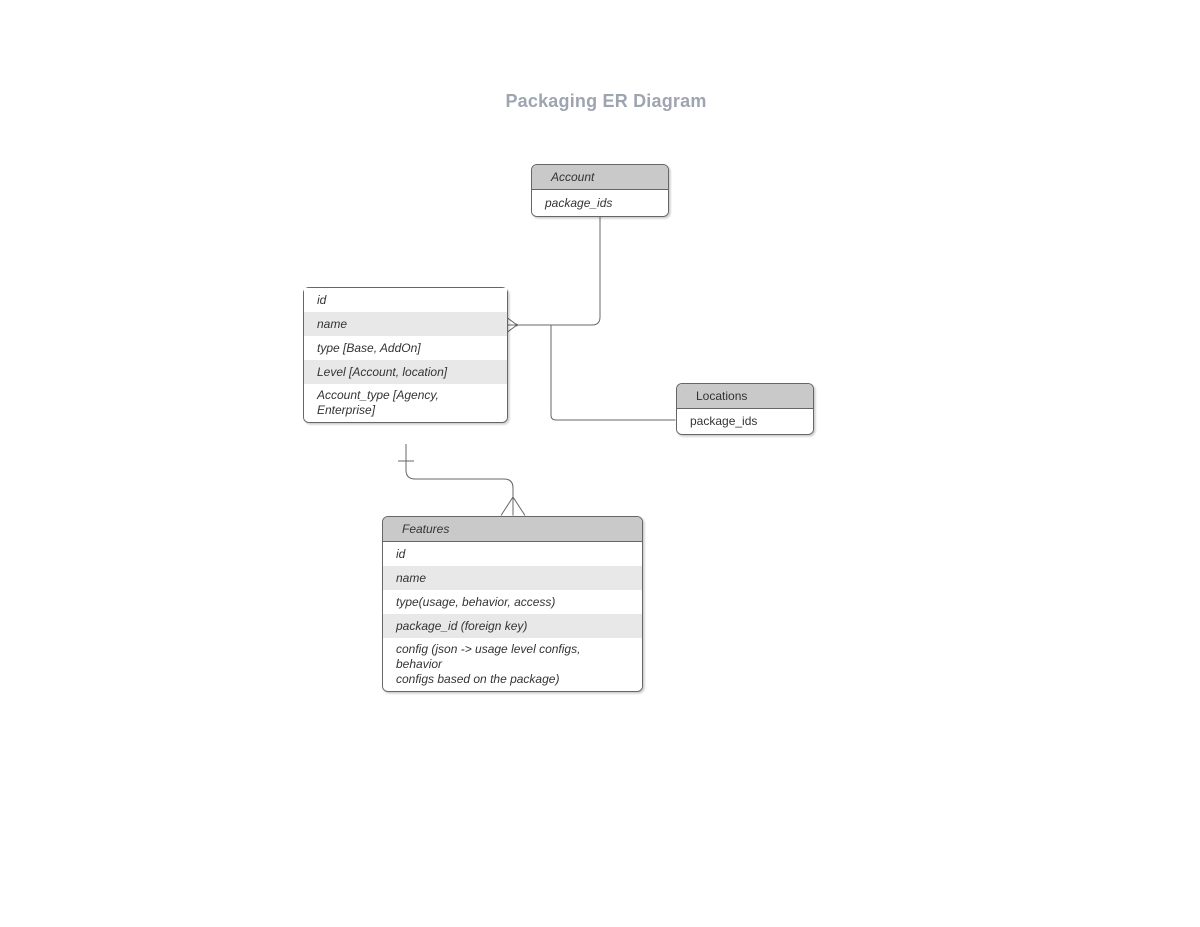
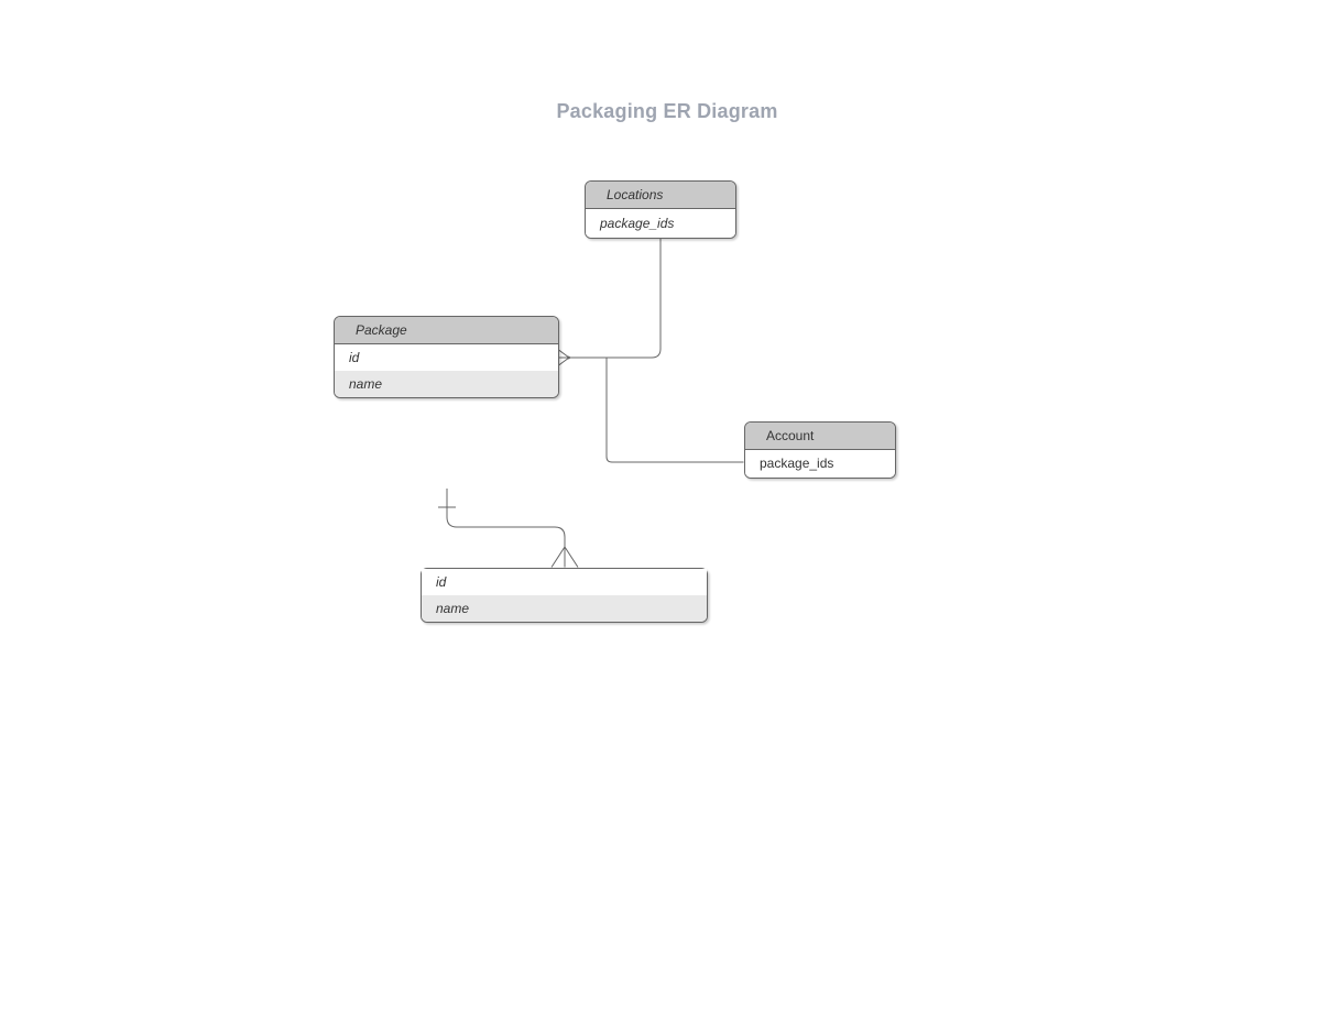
  Packaging ER Diagram
- Account
+ Locations
  package_ids
+ Package
  id
  name
- type [Base, AddOn]
- Level [Account, location]
- Account_type [Agency,
- Enterprise]
- Locations
+ Account
  package_ids
- Features
  id
  name
- type(usage, behavior, access)
- package_id (foreign key)
- config (json -> usage level configs, behavior
- configs based on the package)
